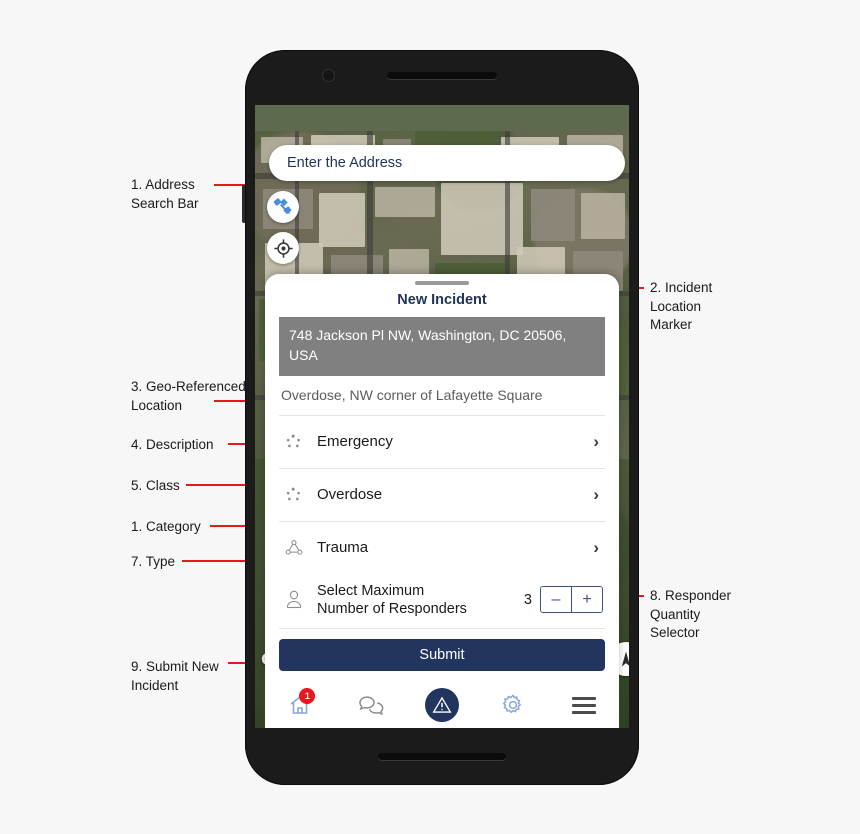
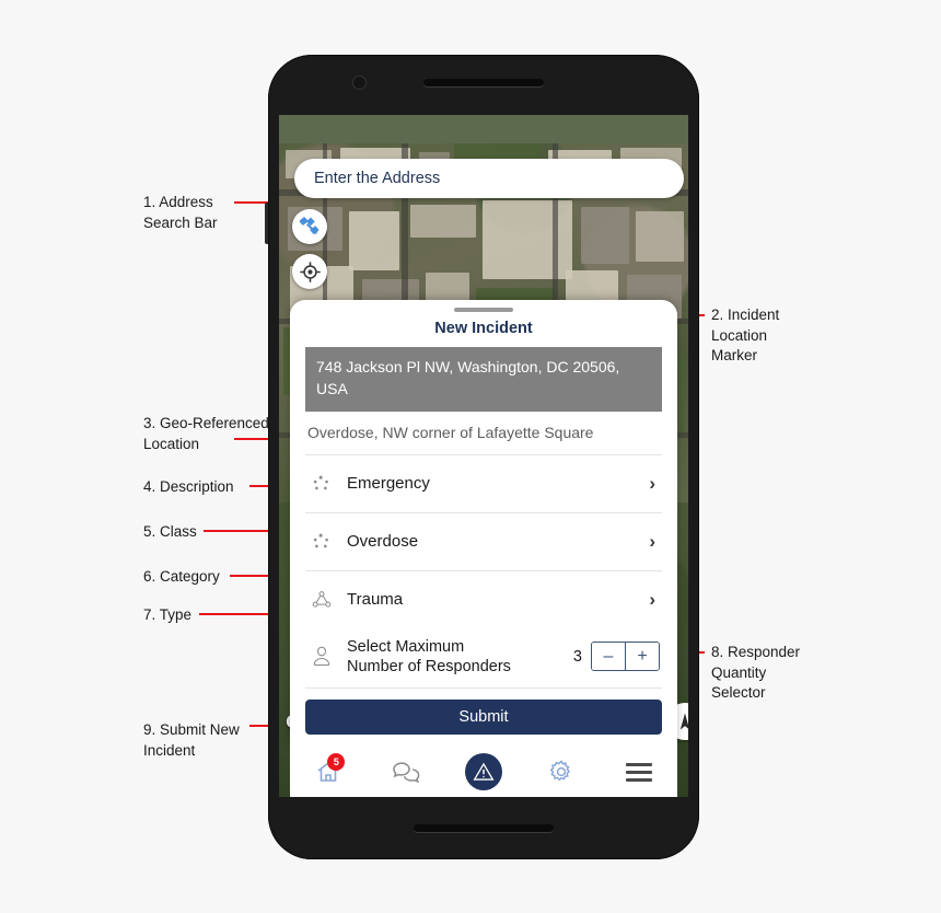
  1. Address
  Search Bar
  3. Geo-Referenced
  Location
  4. Description
  5. Class
- 1. Category
+ 6. Category
  7. Type
  9. Submit New
  Incident
  2. Incident
  Location
  Marker
  8. Responder
  Quantity
  Selector
  Enter the Address
  New Incident
  748 Jackson Pl NW, Washington, DC 20506, USA
  Overdose, NW corner of Lafayette Square
  Emergency
  ›
  Overdose
  ›
  Trauma
  ›
  Select Maximum Number of Responders
  3
  –
  +
  Submit
- 1
+ 5
